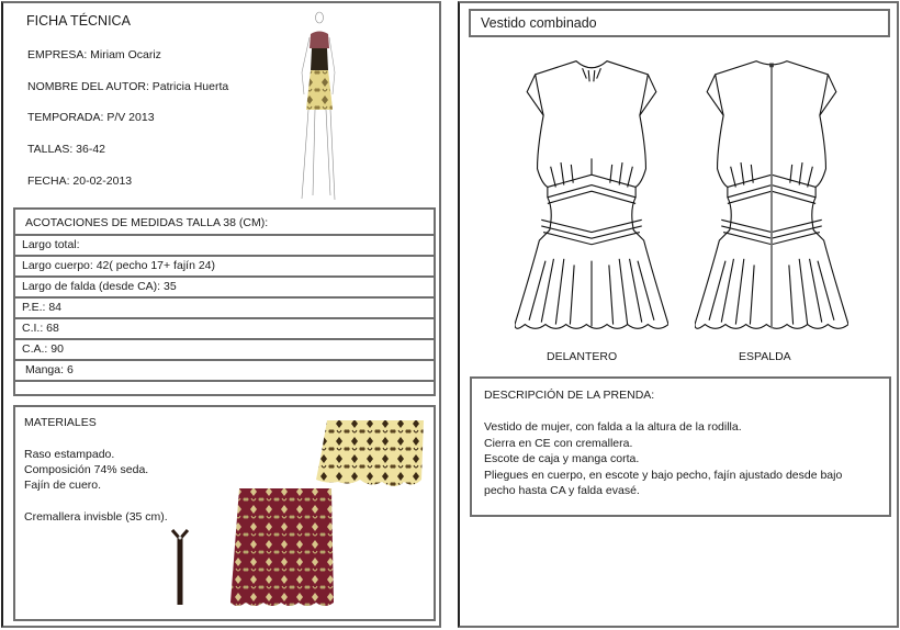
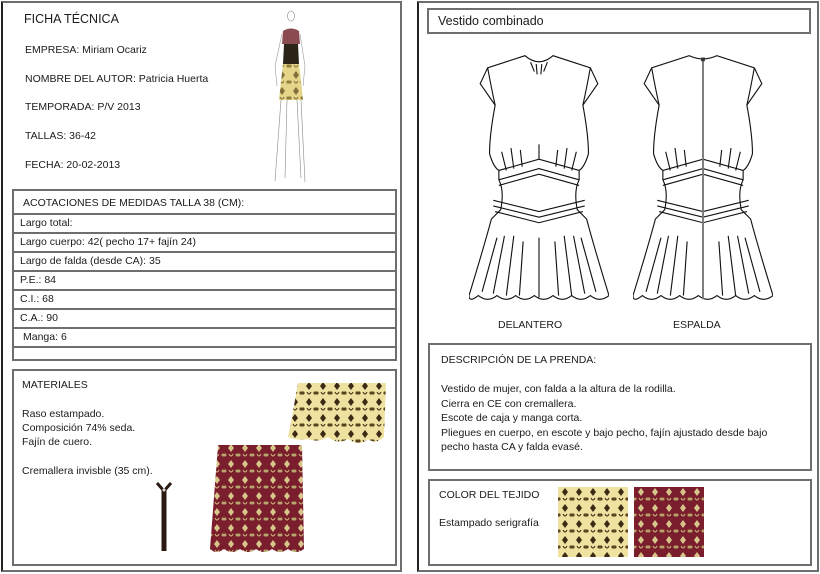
  FICHA TÉCNICA
  EMPRESA: Miriam Ocariz
  NOMBRE DEL AUTOR: Patricia Huerta
  TEMPORADA: P/V 2013
  TALLAS: 36-42
  FECHA: 20-02-2013
  ACOTACIONES DE MEDIDAS TALLA 38 (CM):
  Largo total:
  Largo cuerpo: 42( pecho 17+ fajín 24)
  Largo de falda (desde CA): 35
  P.E.: 84
  C.I.: 68
  C.A.: 90
  Manga: 6
  MATERIALES
  Raso estampado.
  Composición 74% seda.
  Fajín de cuero.
  Cremallera invisble (35 cm).
  Vestido combinado
  DELANTERO
  ESPALDA
  DESCRIPCIÓN DE LA PRENDA:
  Vestido de mujer, con falda a la altura de la rodilla.
  Cierra en CE con cremallera.
  Escote de caja y manga corta.
  Pliegues en cuerpo, en escote y bajo pecho, fajín ajustado desde bajo
  pecho hasta CA y falda evasé.
+ COLOR DEL TEJIDO
+ Estampado serigrafía
